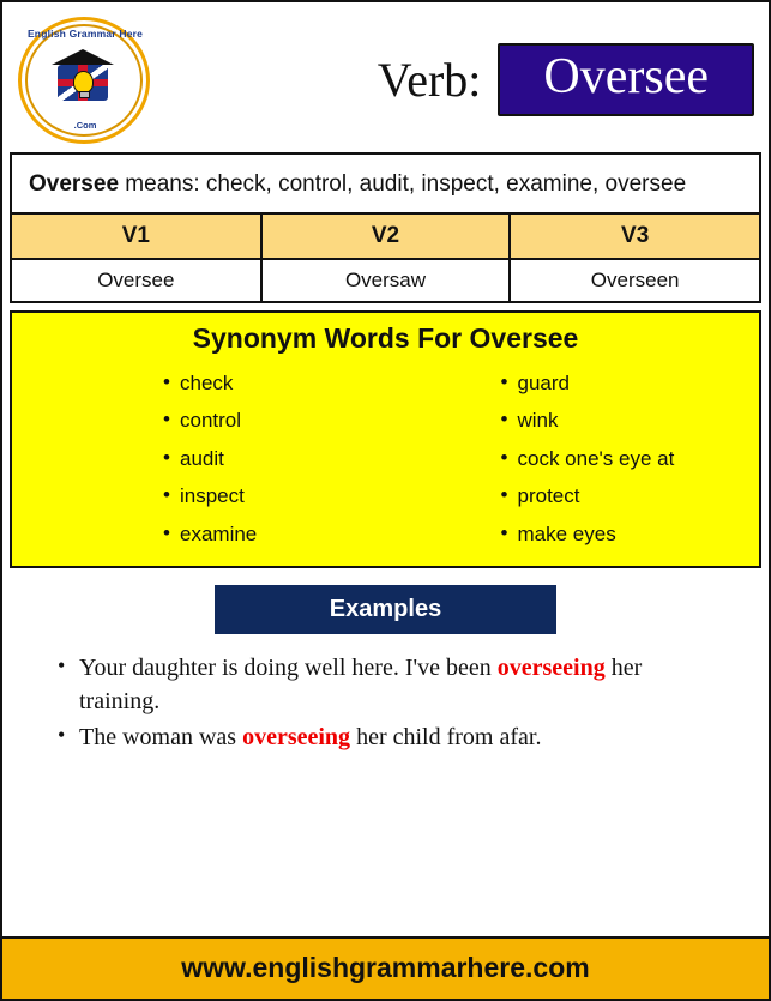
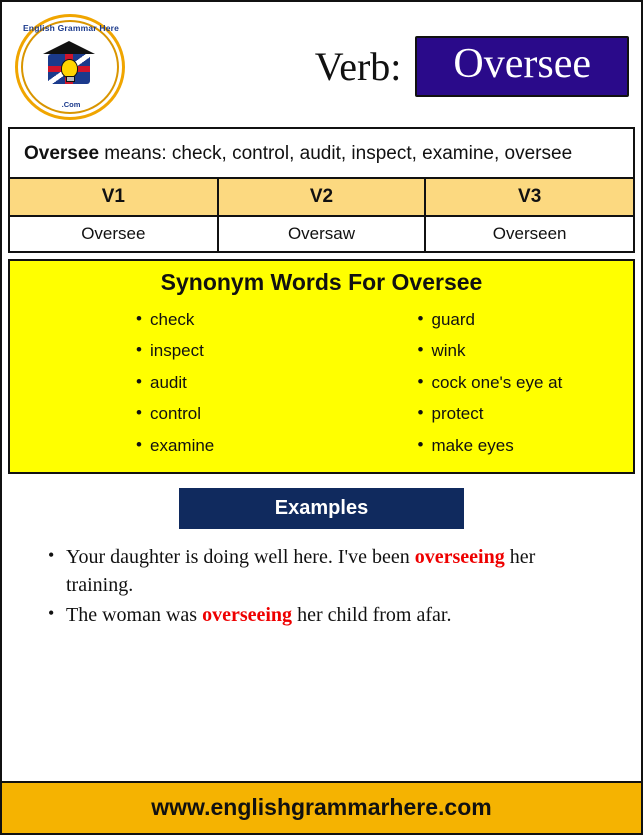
  English Grammar Here
  .Com
  Verb:
  Oversee
  Oversee means: check, control, audit, inspect, examine, oversee
  V1	V2	V3
  Oversee	Oversaw	Overseen
  Synonym Words For Oversee
  check
- control
+ inspect
  audit
- inspect
+ control
  examine
  guard
  wink
  cock one's eye at
  protect
  make eyes
  Examples
  Your daughter is doing well here. I've been overseeing her training.
  The woman was overseeing her child from afar.
  www.englishgrammarhere.com
